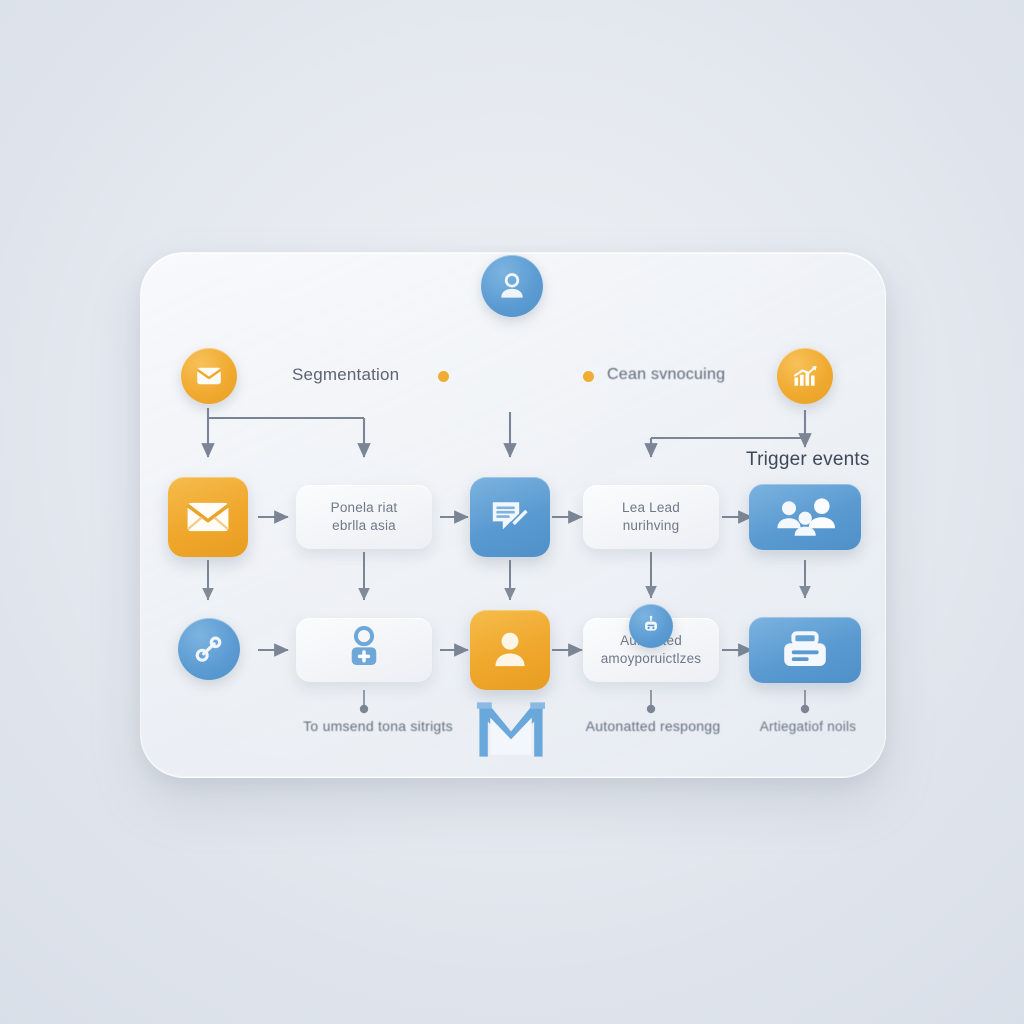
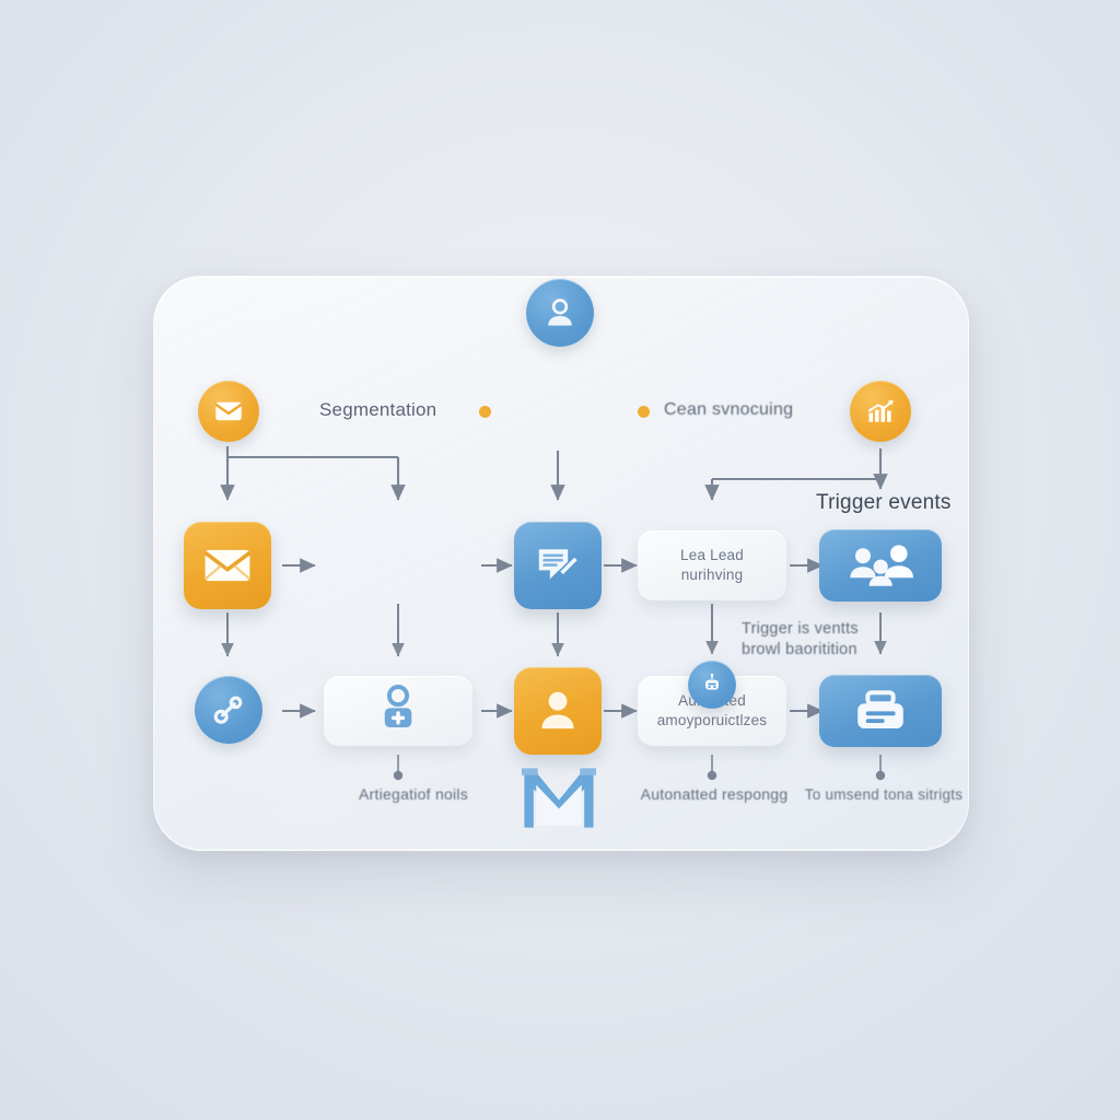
  Segmentation
  Cean svnocuing
- Ponela riat
- ebrlla asia
  Lea Lead
  nurihving
  Trigger events
  amoyporuictlzes
+ Trigger is ventts
+ browl baoritition
- To umsend tona sitrigts
+ Artiegatiof noils
  Autonatted respongg
- Artiegatiof noils
+ To umsend tona sitrigts
